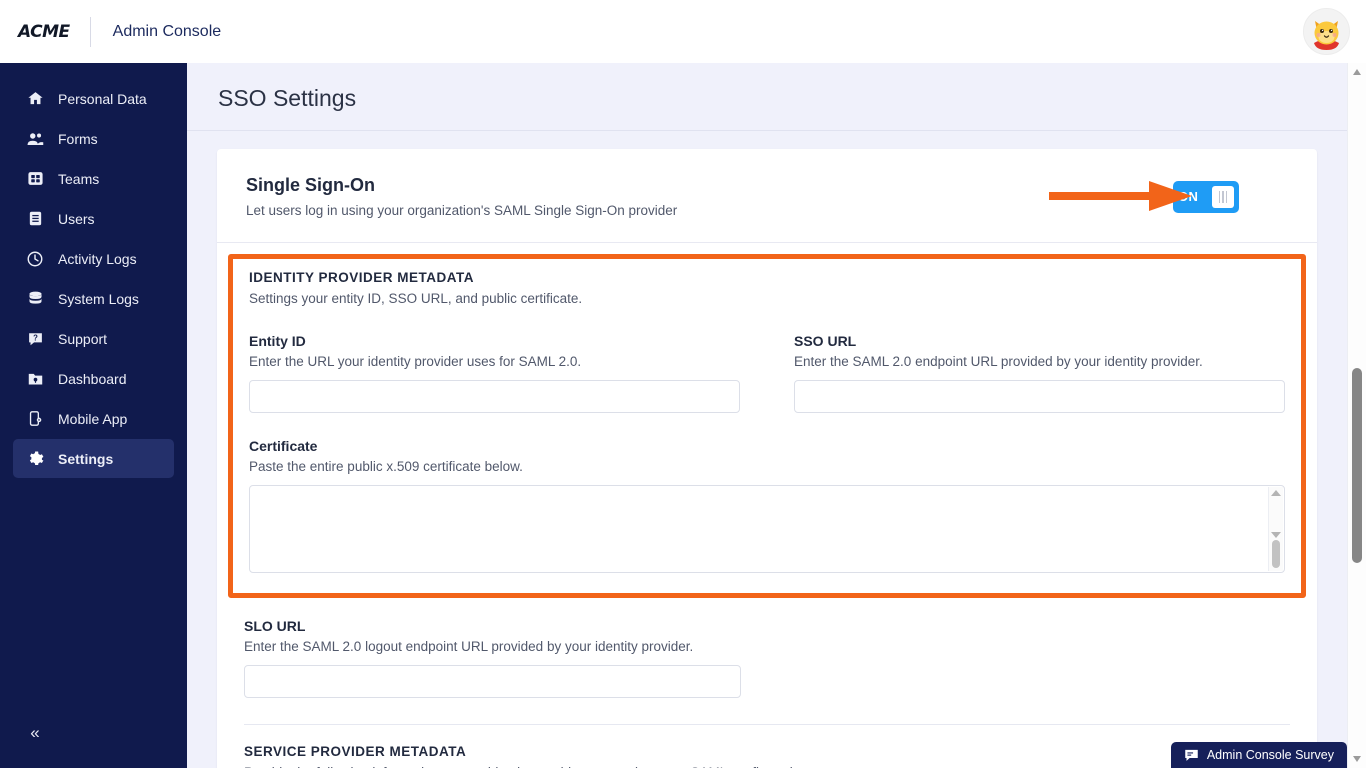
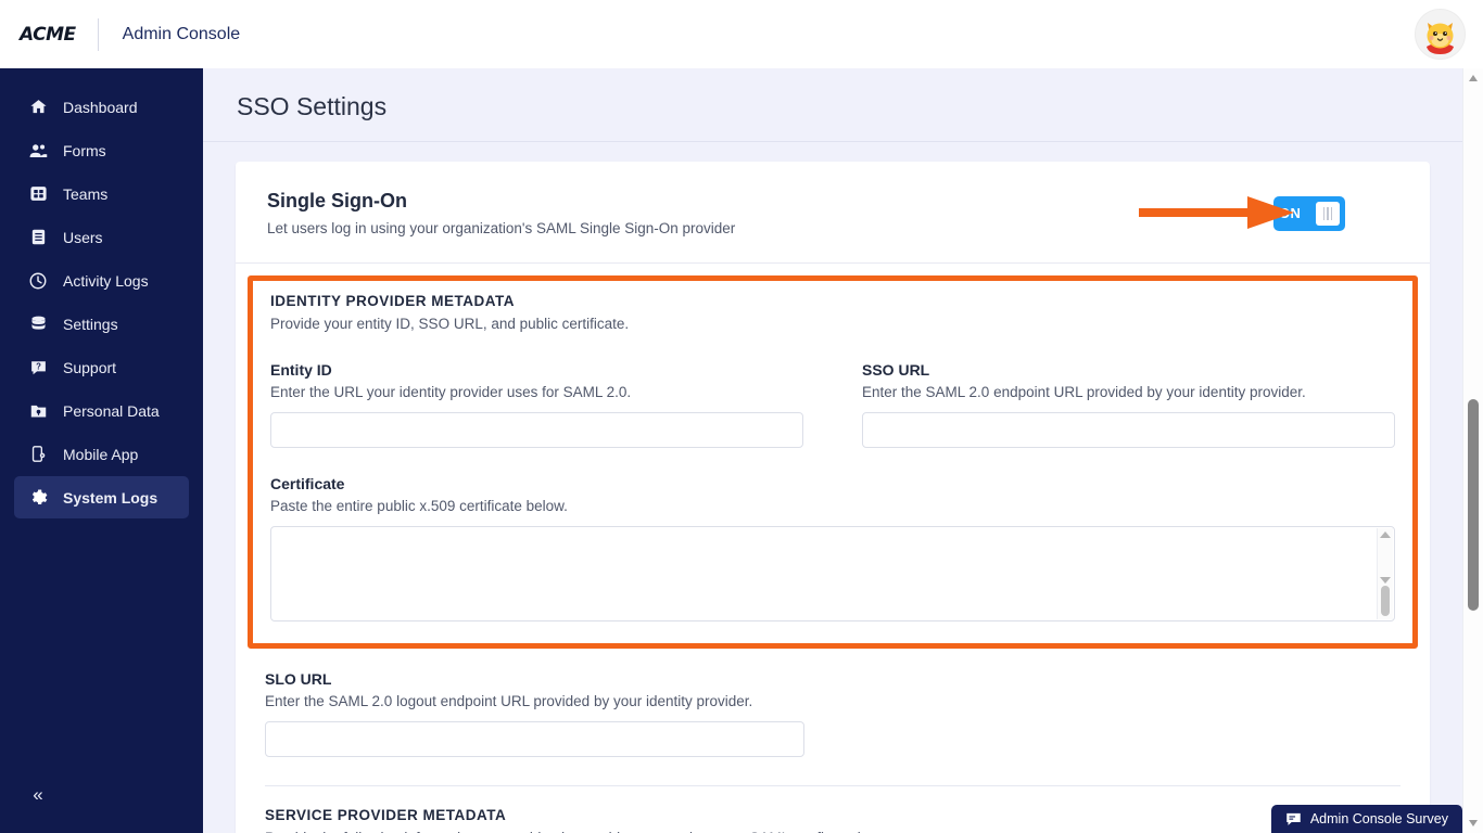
  ACME
  Admin Console
- Personal Data
+ Dashboard
  Forms
  Teams
  Users
  Activity Logs
- System Logs
+ Settings
  ?
  Support
- Dashboard
+ Personal Data
  Mobile App
- Settings
+ System Logs
  «
  SSO Settings
  Single Sign-On
  Let users log in using your organization's SAML Single Sign-On provider
  IDENTITY PROVIDER METADATA
- Settings your entity ID, SSO URL, and public certificate.
+ Provide your entity ID, SSO URL, and public certificate.
  Entity ID
  Enter the URL your identity provider uses for SAML 2.0.
  SSO URL
  Enter the SAML 2.0 endpoint URL provided by your identity provider.
  Certificate
  Paste the entire public x.509 certificate below.
  SLO URL
  Enter the SAML 2.0 logout endpoint URL provided by your identity provider.
  SERVICE PROVIDER METADATA
  Admin Console Survey
